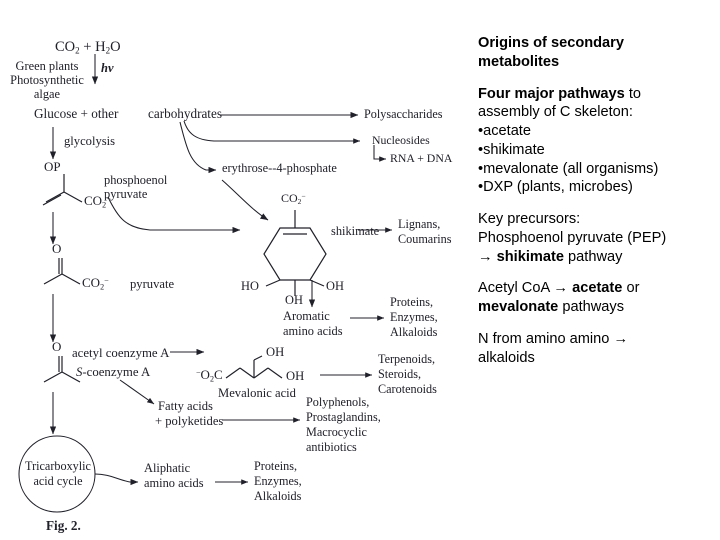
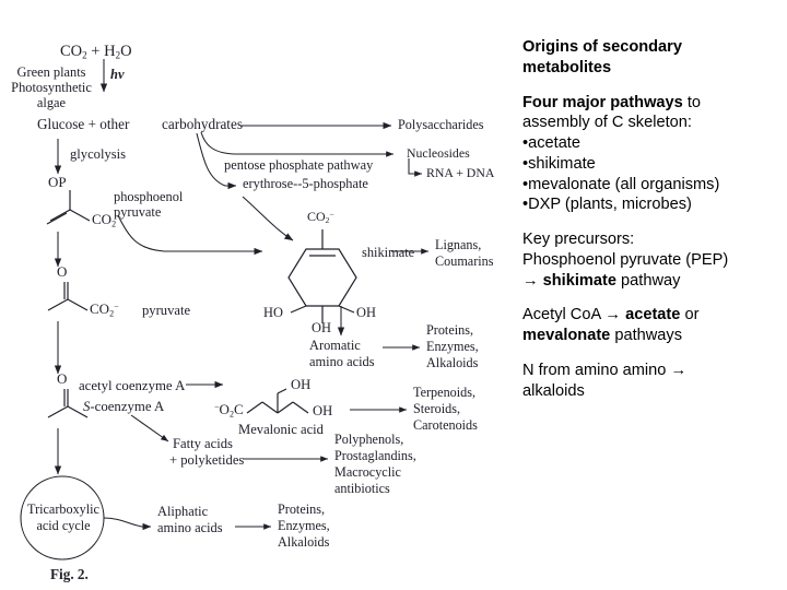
  CO2 + H2O
  Green plants
  Photosynthetic
  algae
  hv
  Glucose + other
  carbohydrates
  Polysaccharides
  glycolysis
+ pentose phosphate pathway
  Nucleosides
  RNA + DNA
- erythrose--4-phosphate
+ erythrose--5-phosphate
  OP
  CO2−
  phosphoenol
  pyruvate
  CO2−
  shikimate
  HO
  OH
  OH
  Lignans,
  Coumarins
  O
  CO2−
  pyruvate
  Aromatic
  amino acids
  Proteins,
  Enzymes,
  Alkaloids
  O
  acetyl coenzyme A
  S-coenzyme A
  −O2C
  OH
  OH
  Mevalonic acid
  Terpenoids,
  Steroids,
  Carotenoids
  Fatty acids
  + polyketides
  Polyphenols,
  Prostaglandins,
  Macrocyclic
  antibiotics
  Tricarboxylic
  acid cycle
  Aliphatic
  amino acids
  Proteins,
  Enzymes,
  Alkaloids
  Fig. 2.
  Origins of secondary
  metabolites
  Four major pathways to
  assembly of C skeleton:
  •acetate
  •shikimate
  •mevalonate (all organisms)
  •DXP (plants, microbes)
  Key precursors:
  Phosphoenol pyruvate (PEP)
  → shikimate pathway
  Acetyl CoA → acetate or
  mevalonate pathways
  N from amino amino →
  alkaloids
